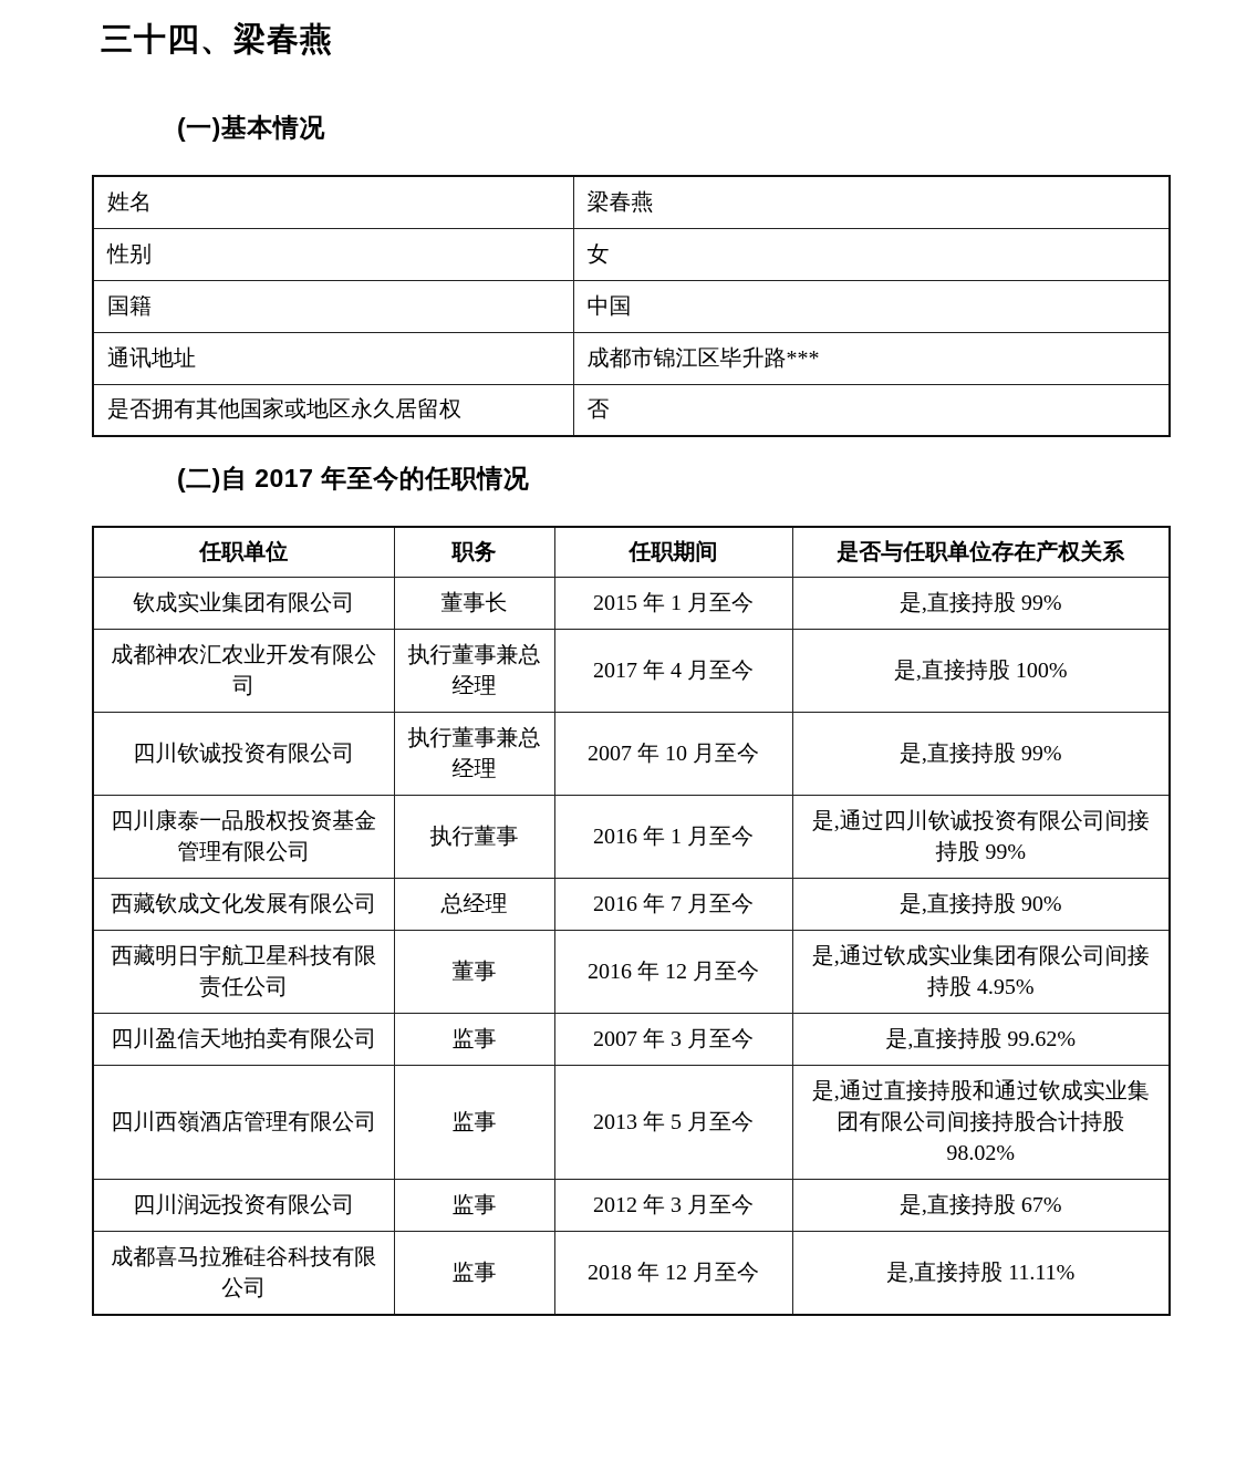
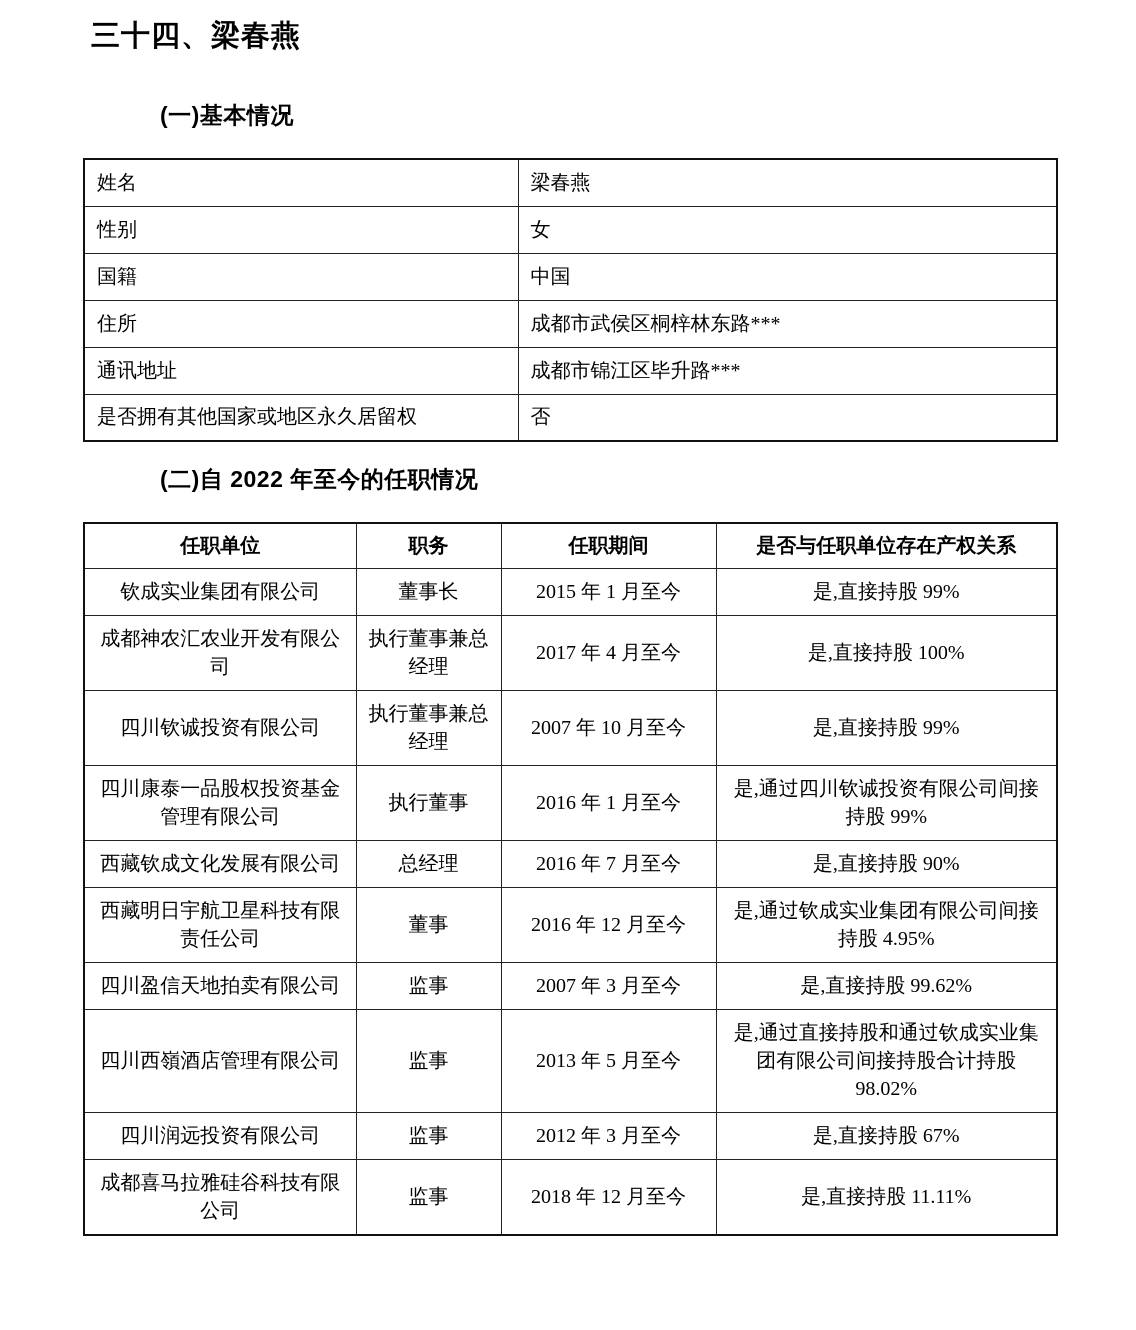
  三十四、梁春燕
  (一)基本情况
  姓名	梁春燕
  性别	女
  国籍	中国
+ 住所	成都市武侯区桐梓林东路***
  通讯地址	成都市锦江区毕升路***
  是否拥有其他国家或地区永久居留权	否
- (二)自 2017 年至今的任职情况
+ (二)自 2022 年至今的任职情况
  任职单位	职务	任职期间	是否与任职单位存在产权关系
  钦成实业集团有限公司	董事长	2015 年 1 月至今	是,直接持股 99%
  成都神农汇农业开发有限公司	执行董事兼总经理	2017 年 4 月至今	是,直接持股 100%
  四川钦诚投资有限公司	执行董事兼总经理	2007 年 10 月至今	是,直接持股 99%
  四川康泰一品股权投资基金管理有限公司	执行董事	2016 年 1 月至今	是,通过四川钦诚投资有限公司间接持股 99%
  西藏钦成文化发展有限公司	总经理	2016 年 7 月至今	是,直接持股 90%
  西藏明日宇航卫星科技有限责任公司	董事	2016 年 12 月至今	是,通过钦成实业集团有限公司间接持股 4.95%
  四川盈信天地拍卖有限公司	监事	2007 年 3 月至今	是,直接持股 99.62%
  四川西嶺酒店管理有限公司	监事	2013 年 5 月至今	是,通过直接持股和通过钦成实业集团有限公司间接持股合计持股 98.02%
  四川润远投资有限公司	监事	2012 年 3 月至今	是,直接持股 67%
  成都喜马拉雅硅谷科技有限公司	监事	2018 年 12 月至今	是,直接持股 11.11%
